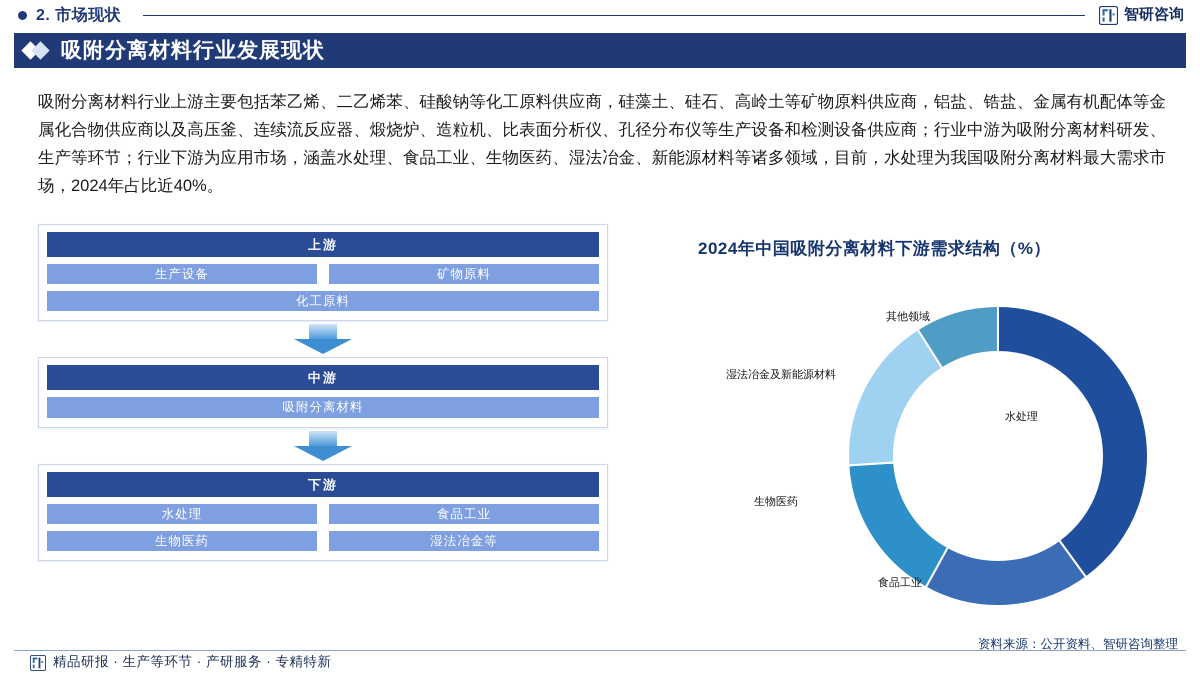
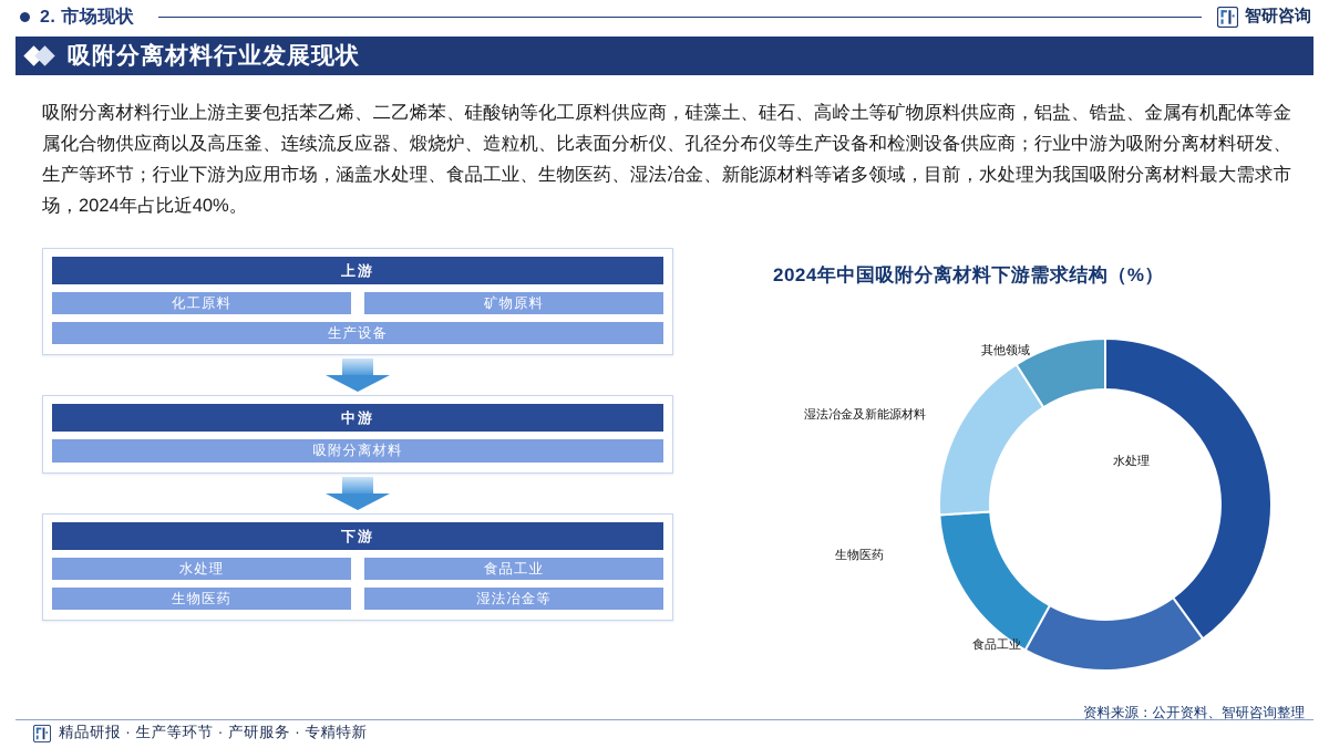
  2. 市场现状
  智研咨询
  吸附分离材料行业发展现状
  吸附分离材料行业上游主要包括苯乙烯、二乙烯苯、硅酸钠等化工原料供应商，硅藻土、硅石、高岭土等矿物原料供应商，铝盐、锆盐、金属有机配体等金属化合物供应商以及高压釜、连续流反应器、煅烧炉、造粒机、比表面分析仪、孔径分布仪等生产设备和检测设备供应商；行业中游为吸附分离材料研发、生产等环节；行业下游为应用市场，涵盖水处理、食品工业、生物医药、湿法冶金、新能源材料等诸多领域，目前，水处理为我国吸附分离材料最大需求市场，2024年占比近40%。
  上游
- 生产设备
+ 化工原料
  矿物原料
- 化工原料
+ 生产设备
  中游
  吸附分离材料
  下游
  水处理
  食品工业
  生物医药
  湿法冶金等
  2024年中国吸附分离材料下游需求结构（%）
  其他领域
  湿法冶金及新能源材料
  生物医药
  食品工业
  水处理
  资料来源：公开资料、智研咨询整理
  精品研报 · 生产等环节 · 产研服务 · 专精特新
